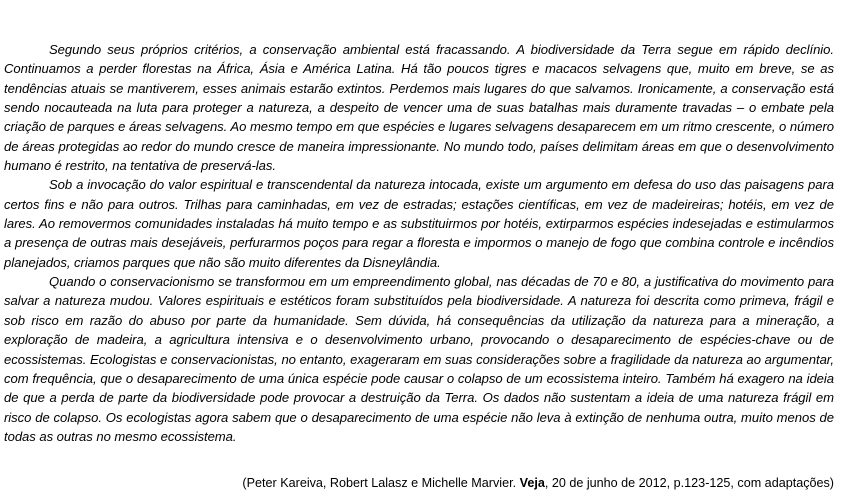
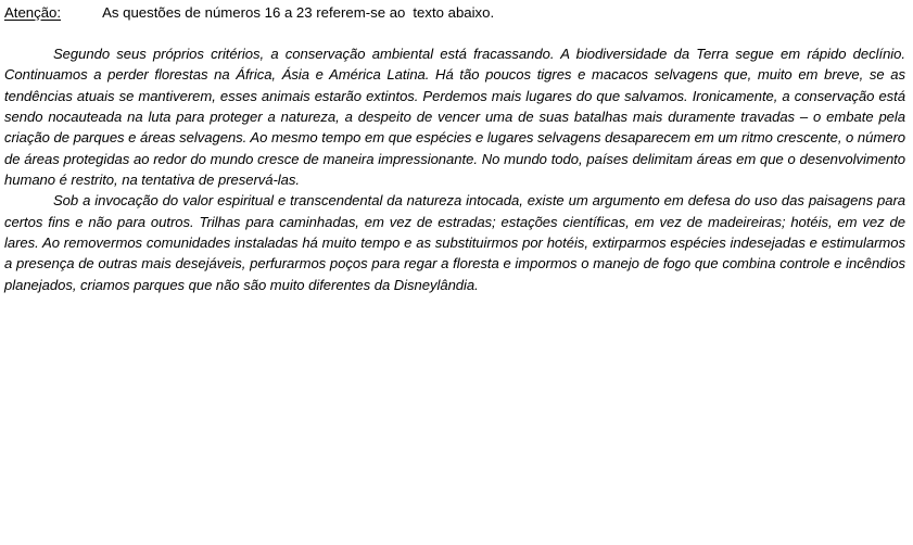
+ Atenção: As questões de números 16 a 23 referem-se ao texto abaixo.
  Segundo seus próprios critérios, a conservação ambiental está fracassando. A biodiversidade da Terra segue em rápido declínio. Continuamos a perder florestas na África, Ásia e América Latina. Há tão poucos tigres e macacos selvagens que, muito em breve, se as tendências atuais se mantiverem, esses animais estarão extintos. Perdemos mais lugares do que salvamos. Ironicamente, a conservação está sendo nocauteada na luta para proteger a natureza, a despeito de vencer uma de suas batalhas mais duramente travadas – o embate pela criação de parques e áreas selvagens. Ao mesmo tempo em que espécies e lugares selvagens desaparecem em um ritmo crescente, o número de áreas protegidas ao redor do mundo cresce de maneira impressionante. No mundo todo, países delimitam áreas em que o desenvolvimento humano é restrito, na tentativa de preservá-las.
  Sob a invocação do valor espiritual e transcendental da natureza intocada, existe um argumento em defesa do uso das paisagens para certos fins e não para outros. Trilhas para caminhadas, em vez de estradas; estações científicas, em vez de madeireiras; hotéis, em vez de lares. Ao removermos comunidades instaladas há muito tempo e as substituirmos por hotéis, extirparmos espécies indesejadas e estimularmos a presença de outras mais desejáveis, perfurarmos poços para regar a floresta e impormos o manejo de fogo que combina controle e incêndios planejados, criamos parques que não são muito diferentes da Disneylândia.
- Quando o conservacionismo se transformou em um empreendimento global, nas décadas de 70 e 80, a justificativa do movimento para salvar a natureza mudou. Valores espirituais e estéticos foram substituídos pela biodiversidade. A natureza foi descrita como primeva, frágil e sob risco em razão do abuso por parte da humanidade. Sem dúvida, há consequências da utilização da natureza para a mineração, a exploração de madeira, a agricultura intensiva e o desenvolvimento urbano, provocando o desaparecimento de espécies-chave ou de ecossistemas. Ecologistas e conservacionistas, no entanto, exageraram em suas considerações sobre a fragilidade da natureza ao argumentar, com frequência, que o desaparecimento de uma única espécie pode causar o colapso de um ecossistema inteiro. Também há exagero na ideia de que a perda de parte da biodiversidade pode provocar a destruição da Terra. Os dados não sustentam a ideia de uma natureza frágil em risco de colapso. Os ecologistas agora sabem que o desaparecimento de uma espécie não leva à extinção de nenhuma outra, muito menos de todas as outras no mesmo ecossistema.
- (Peter Kareiva, Robert Lalasz e Michelle Marvier. Veja, 20 de junho de 2012, p.123-125, com adaptações)
